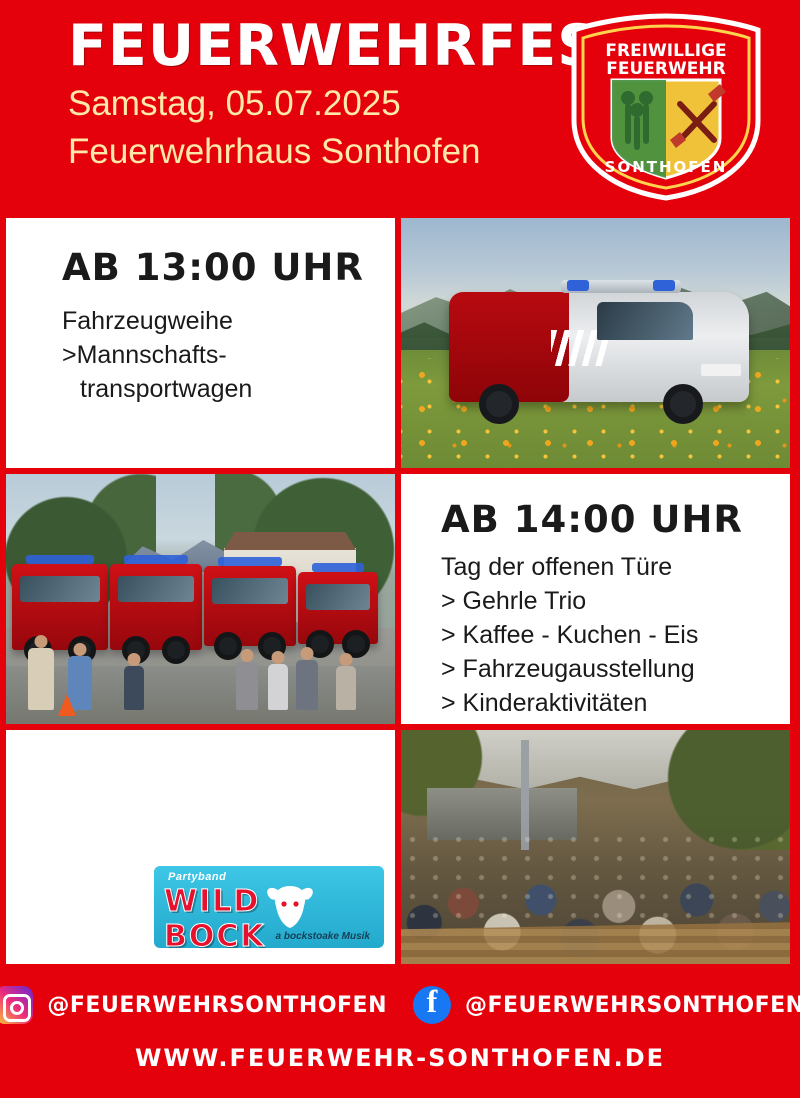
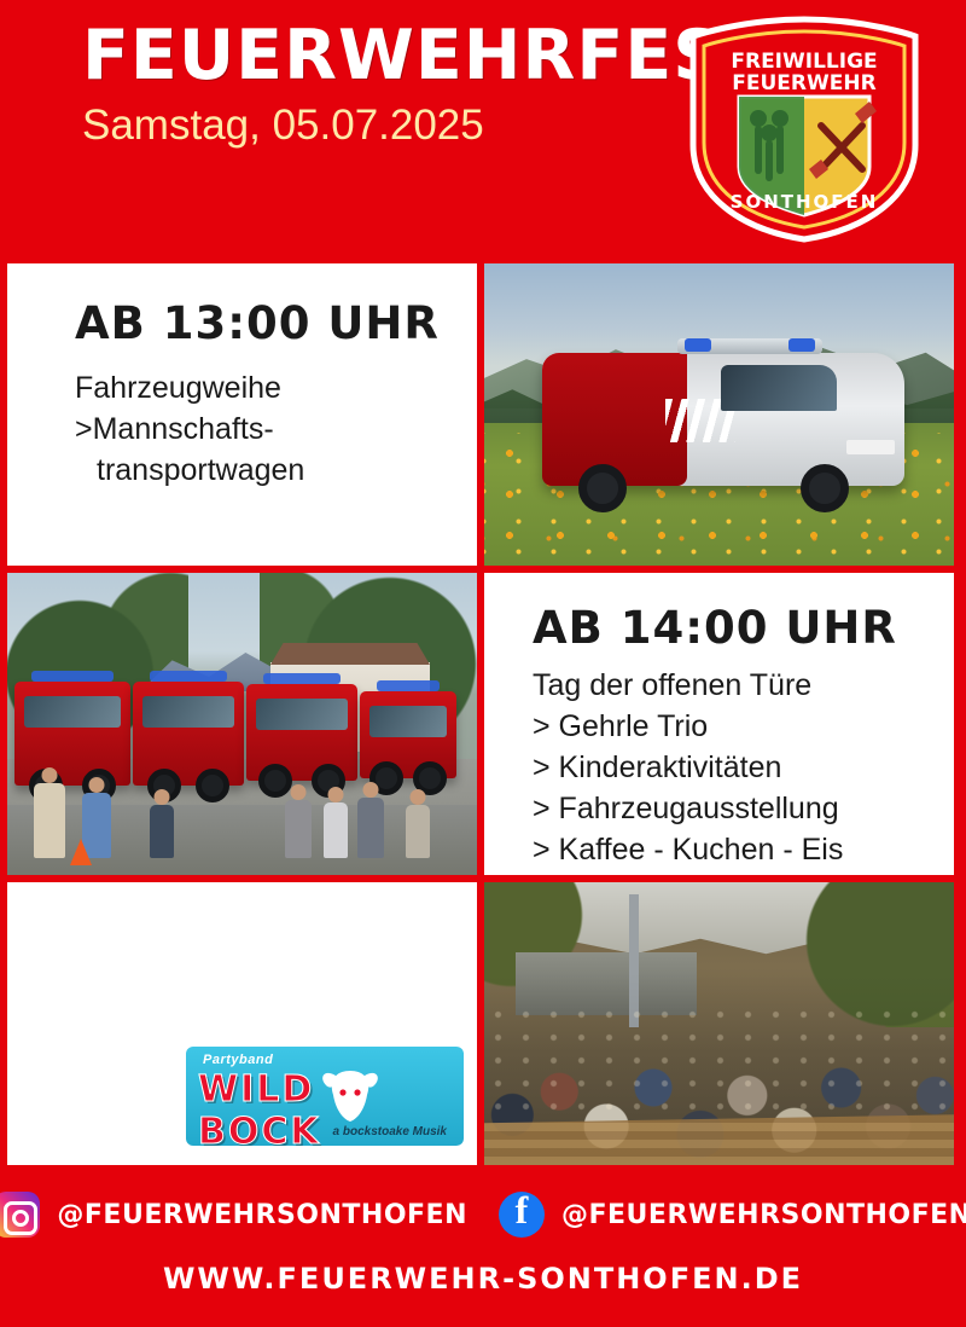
  FEUERWEHRFE
  Samstag, 05.07.2025
- Feuerwehrhaus Sonthofen
  FREIWILLIGE
  FEUERWEHR
  SONTHOFEN
  AB 13:00 UHR
  Fahrzeugweihe
  >Mannschafts-
  transportwagen
  AB 14:00 UHR
  Tag der offenen Türe
  > Gehrle Trio
- > Kaffee - Kuchen - Eis
+ > Kinderaktivitäten
  > Fahrzeugausstellung
- > Kinderaktivitäten
+ > Kaffee - Kuchen - Eis
  Partyband
  WILD BOCK
  a bockstoake Musik
  @FEUERWEHRSONTHOFEN
  @FEUERWEHRSONTHOFEN
  WWW.FEUERWEHR-SONTHOFEN.DE
